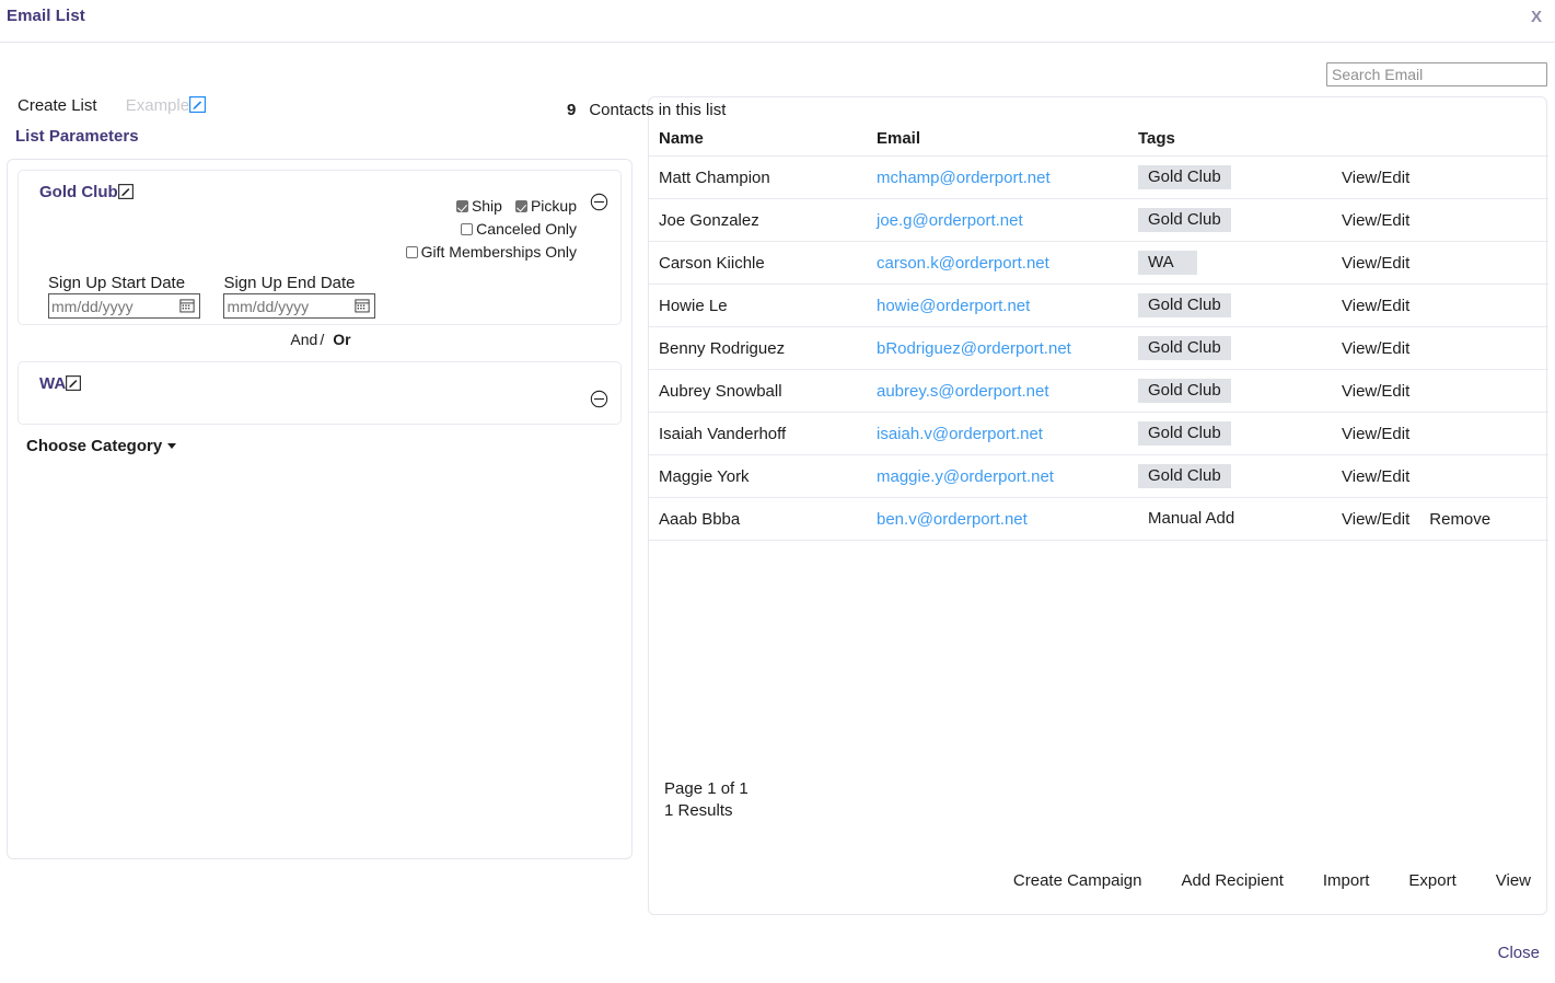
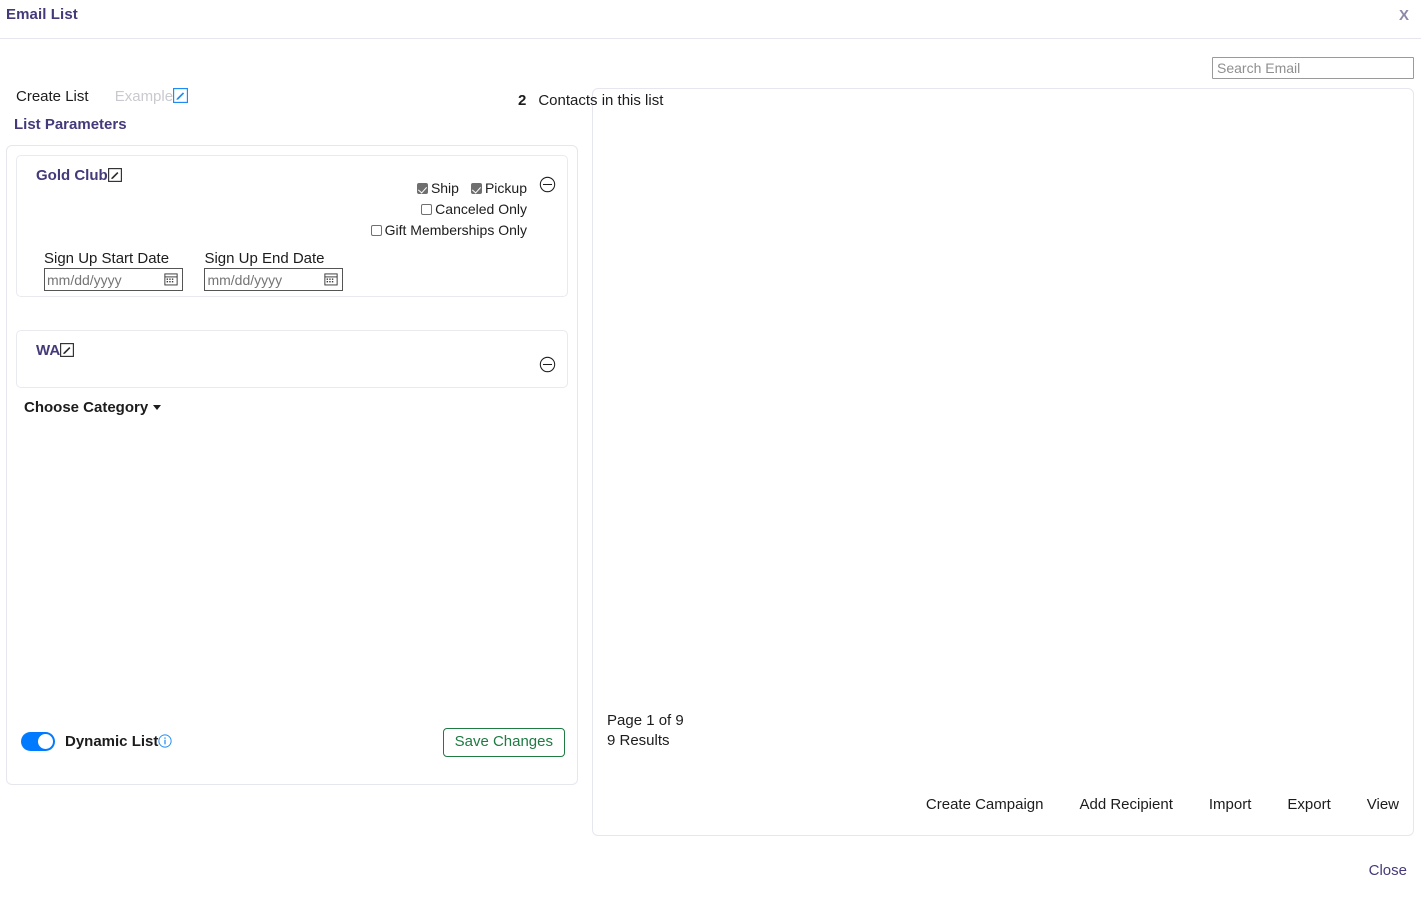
  Email List
  X
  Search Email
  Create List Example
  List Parameters
  Gold Club
  Ship Pickup
  Canceled Only
  Gift Memberships Only
  Sign Up Start Date
  mm/dd/yyyy
  Sign Up End Date
  mm/dd/yyyy
- And / Or
  WA
  Choose Category
+ Dynamic List
+ Save Changes
- 9 Contacts in this list
+ 2 Contacts in this list
- Name	Email	Tags
- Matt Champion	mchamp@orderport.net	Gold Club	View/Edit
- Joe Gonzalez	joe.g@orderport.net	Gold Club	View/Edit
- Carson Kiichle	carson.k@orderport.net	WA	View/Edit
- Howie Le	howie@orderport.net	Gold Club	View/Edit
- Benny Rodriguez	bRodriguez@orderport.net	Gold Club	View/Edit
- Aubrey Snowball	aubrey.s@orderport.net	Gold Club	View/Edit
- Isaiah Vanderhoff	isaiah.v@orderport.net	Gold Club	View/Edit
- Maggie York	maggie.y@orderport.net	Gold Club	View/Edit
- Aaab Bbba	ben.v@orderport.net	Manual Add	View/Edit Remove
- Page 1 of 1
+ Page 1 of 9
- 1 Results
+ 9 Results
  Create Campaign Add Recipient Import Export View
  Close
